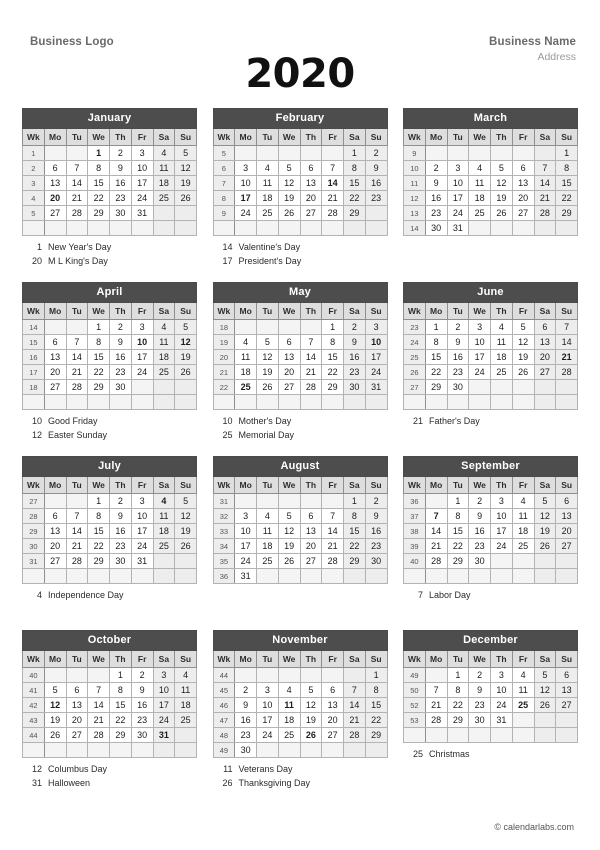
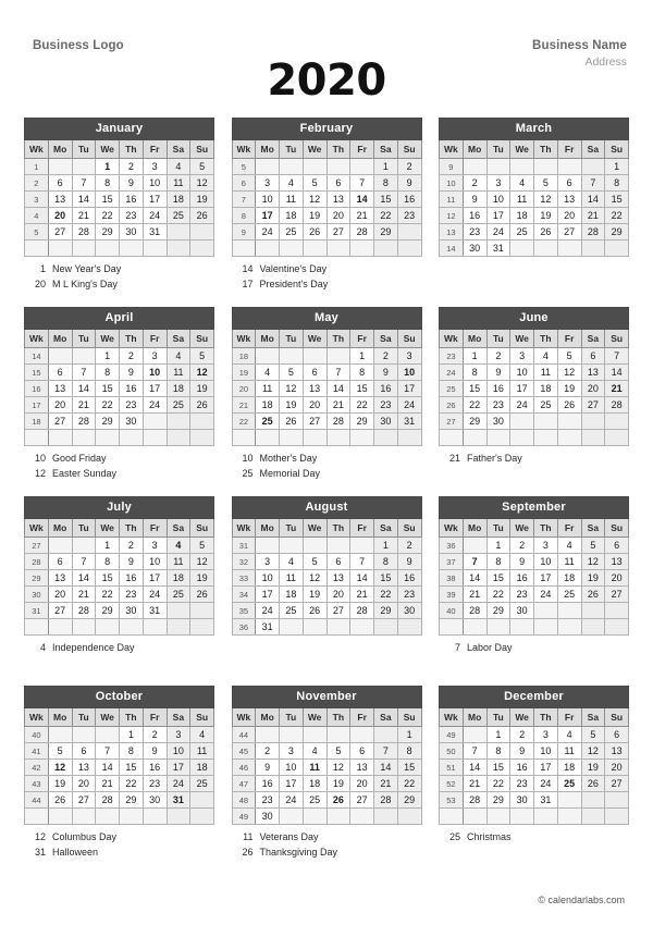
  Business Logo
  Business Name
  Address
  2020
  January
  Wk	Mo	Tu	We	Th	Fr	Sa	Su
  1			1	2	3	4	5
  2	6	7	8	9	10	11	12
  3	13	14	15	16	17	18	19
  4	20	21	22	23	24	25	26
  5	27	28	29	30	31
  1
  New Year's Day
  20
  M L King's Day
  February
  Wk	Mo	Tu	We	Th	Fr	Sa	Su
  5						1	2
  6	3	4	5	6	7	8	9
  7	10	11	12	13	14	15	16
  8	17	18	19	20	21	22	23
  9	24	25	26	27	28	29
  14
  Valentine's Day
  17
  President's Day
  March
  Wk	Mo	Tu	We	Th	Fr	Sa	Su
  9							1
  10	2	3	4	5	6	7	8
  11	9	10	11	12	13	14	15
  12	16	17	18	19	20	21	22
  13	23	24	25	26	27	28	29
  14	30	31
  April
  Wk	Mo	Tu	We	Th	Fr	Sa	Su
  14			1	2	3	4	5
  15	6	7	8	9	10	11	12
  16	13	14	15	16	17	18	19
  17	20	21	22	23	24	25	26
  18	27	28	29	30
  10
  Good Friday
  12
  Easter Sunday
  May
  Wk	Mo	Tu	We	Th	Fr	Sa	Su
  18					1	2	3
  19	4	5	6	7	8	9	10
  20	11	12	13	14	15	16	17
  21	18	19	20	21	22	23	24
  22	25	26	27	28	29	30	31
  10
  Mother's Day
  25
  Memorial Day
  June
  Wk	Mo	Tu	We	Th	Fr	Sa	Su
  23	1	2	3	4	5	6	7
  24	8	9	10	11	12	13	14
  25	15	16	17	18	19	20	21
  26	22	23	24	25	26	27	28
  27	29	30
  21
  Father's Day
  July
  Wk	Mo	Tu	We	Th	Fr	Sa	Su
  27			1	2	3	4	5
  28	6	7	8	9	10	11	12
  29	13	14	15	16	17	18	19
  30	20	21	22	23	24	25	26
  31	27	28	29	30	31
  4
  Independence Day
  August
  Wk	Mo	Tu	We	Th	Fr	Sa	Su
  31						1	2
  32	3	4	5	6	7	8	9
  33	10	11	12	13	14	15	16
  34	17	18	19	20	21	22	23
  35	24	25	26	27	28	29	30
  36	31
  September
  Wk	Mo	Tu	We	Th	Fr	Sa	Su
  36		1	2	3	4	5	6
  37	7	8	9	10	11	12	13
  38	14	15	16	17	18	19	20
  39	21	22	23	24	25	26	27
  40	28	29	30
  7
  Labor Day
  October
  Wk	Mo	Tu	We	Th	Fr	Sa	Su
  40				1	2	3	4
  41	5	6	7	8	9	10	11
  42	12	13	14	15	16	17	18
  43	19	20	21	22	23	24	25
  44	26	27	28	29	30	31
  12
  Columbus Day
  31
  Halloween
  November
  Wk	Mo	Tu	We	Th	Fr	Sa	Su
  44							1
  45	2	3	4	5	6	7	8
  46	9	10	11	12	13	14	15
  47	16	17	18	19	20	21	22
  48	23	24	25	26	27	28	29
  49	30
  11
  Veterans Day
  26
  Thanksgiving Day
  December
  Wk	Mo	Tu	We	Th	Fr	Sa	Su
  49		1	2	3	4	5	6
  50	7	8	9	10	11	12	13
+ 51	14	15	16	17	18	19	20
  52	21	22	23	24	25	26	27
  53	28	29	30	31
  25
  Christmas
  © calendarlabs.com
